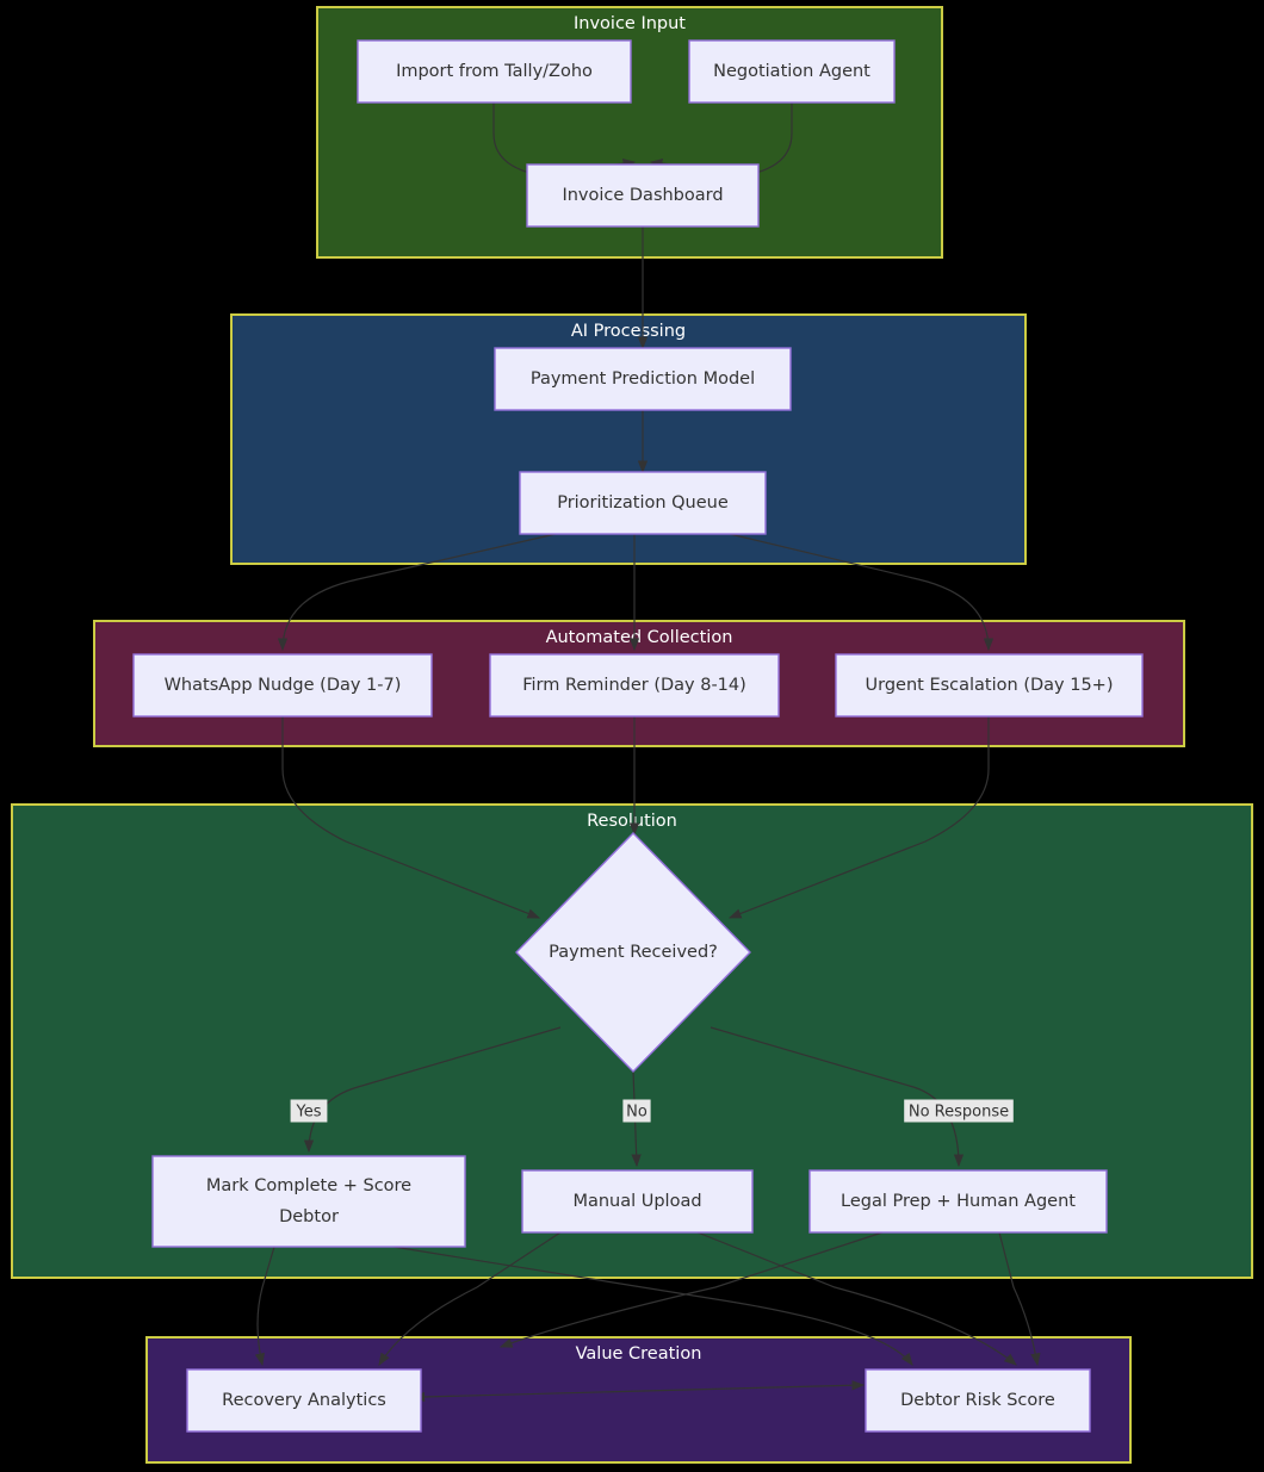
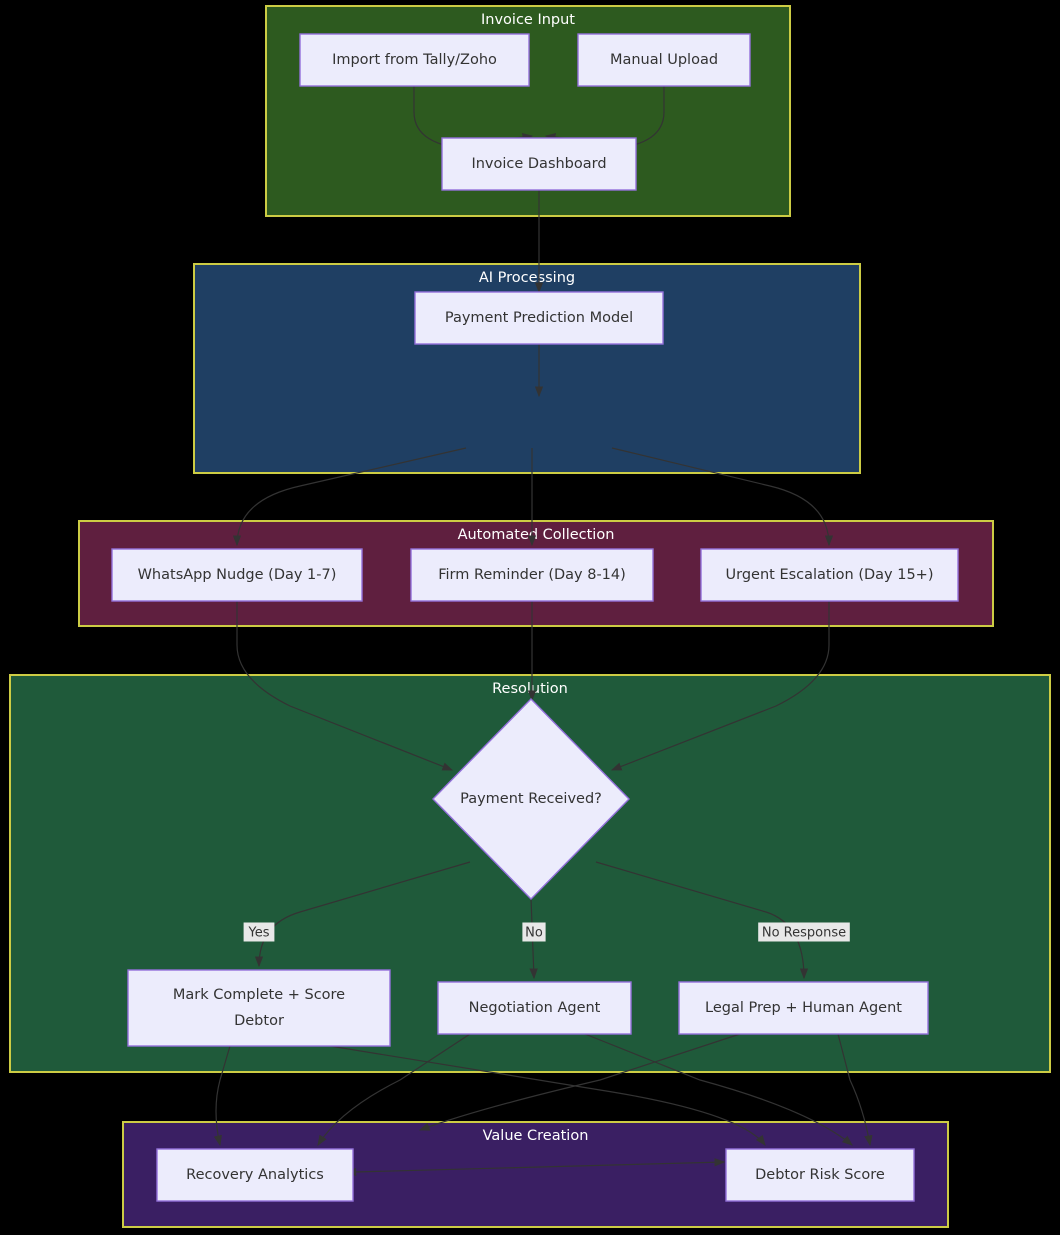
  Invoice Input
  AI Processing
  Automated Collection
  Resolution
  Value Creation
  Import from Tally/Zoho
- Negotiation Agent
+ Manual Upload
  Invoice Dashboard
  Payment Prediction Model
- Prioritization Queue
  WhatsApp Nudge (Day 1-7)
  Firm Reminder (Day 8-14)
  Urgent Escalation (Day 15+)
  Payment Received?
  Mark Complete + Score
  Debtor
- Manual Upload
+ Negotiation Agent
  Legal Prep + Human Agent
  Recovery Analytics
  Debtor Risk Score
  Yes
  No
  No Response
